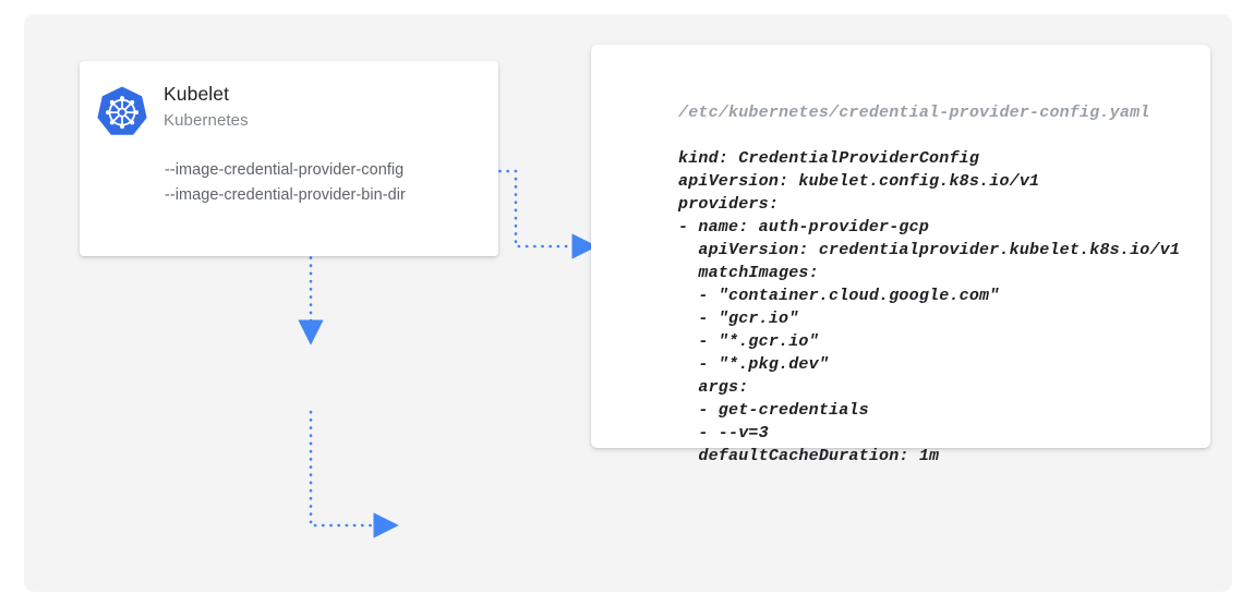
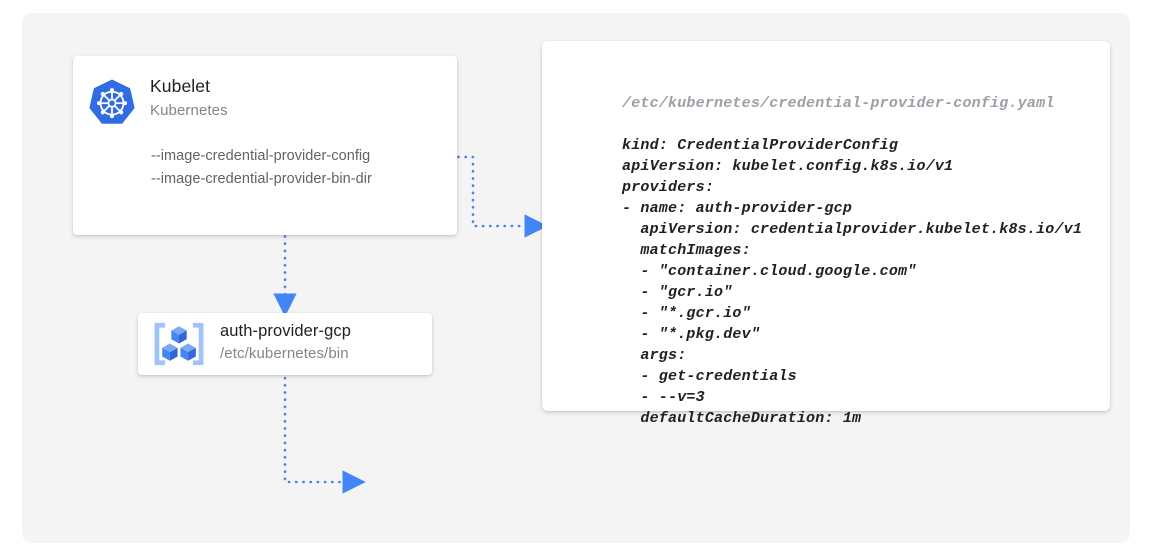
  Kubelet
  Kubernetes
  --image-credential-provider-config
  --image-credential-provider-bin-dir
+ auth-provider-gcp
+ /etc/kubernetes/bin
  /etc/kubernetes/credential-provider-config.yaml
  kind: CredentialProviderConfig
  apiVersion: kubelet.config.k8s.io/v1
  providers:
  - name: auth-provider-gcp
  apiVersion: credentialprovider.kubelet.k8s.io/v1
  matchImages:
  - "container.cloud.google.com"
  - "gcr.io"
  - "*.gcr.io"
  - "*.pkg.dev"
  args:
  - get-credentials
  - --v=3
  defaultCacheDuration: 1m
